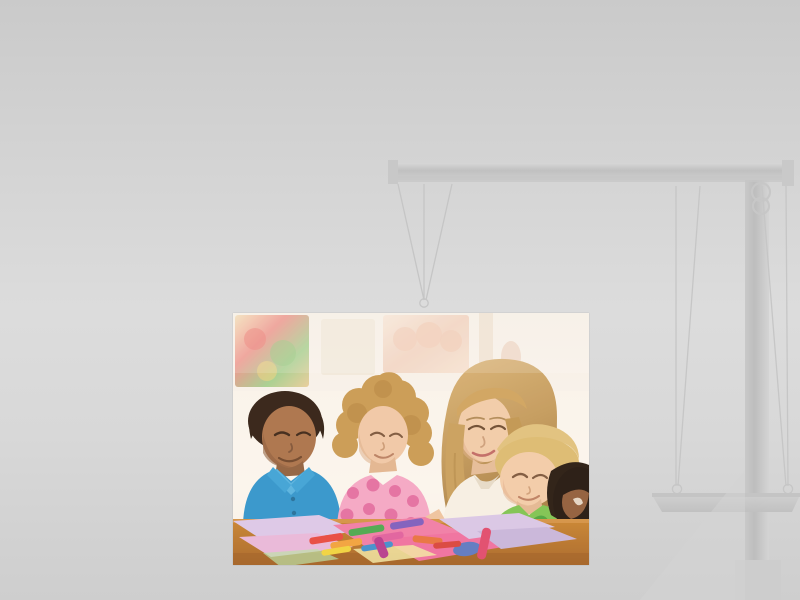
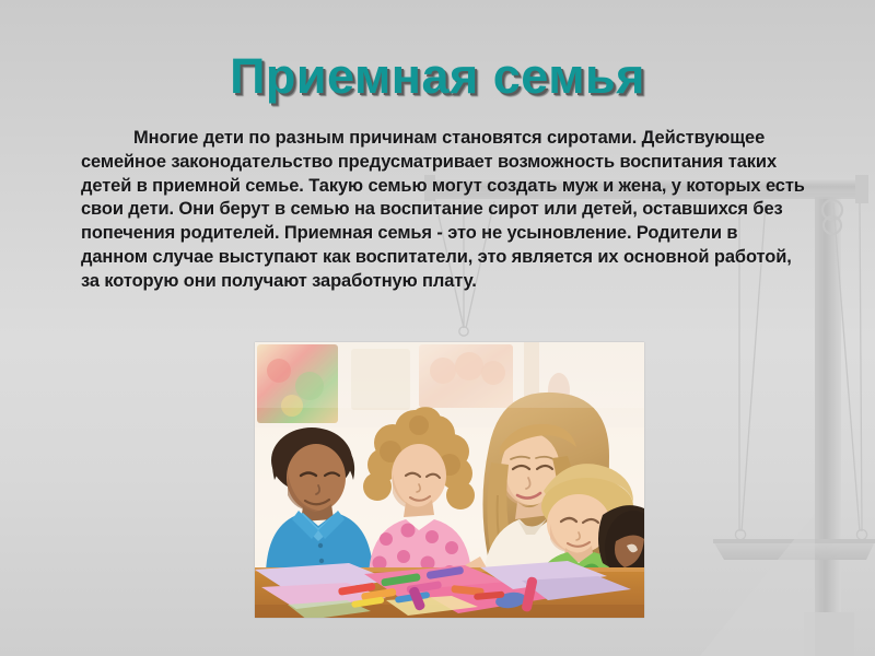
+ Приемная семья
+ Многие дети по разным причинам становятся сиротами. Действующее семейное законодательство предусматривает возможность воспитания таких детей в приемной семье. Такую семью могут создать муж и жена, у которых есть свои дети. Они берут в семью на воспитание сирот или детей, оставшихся без попечения родителей. Приемная семья - это не усыновление. Родители в данном случае выступают как воспитатели, это является их основной работой, за которую они получают заработную плату.
